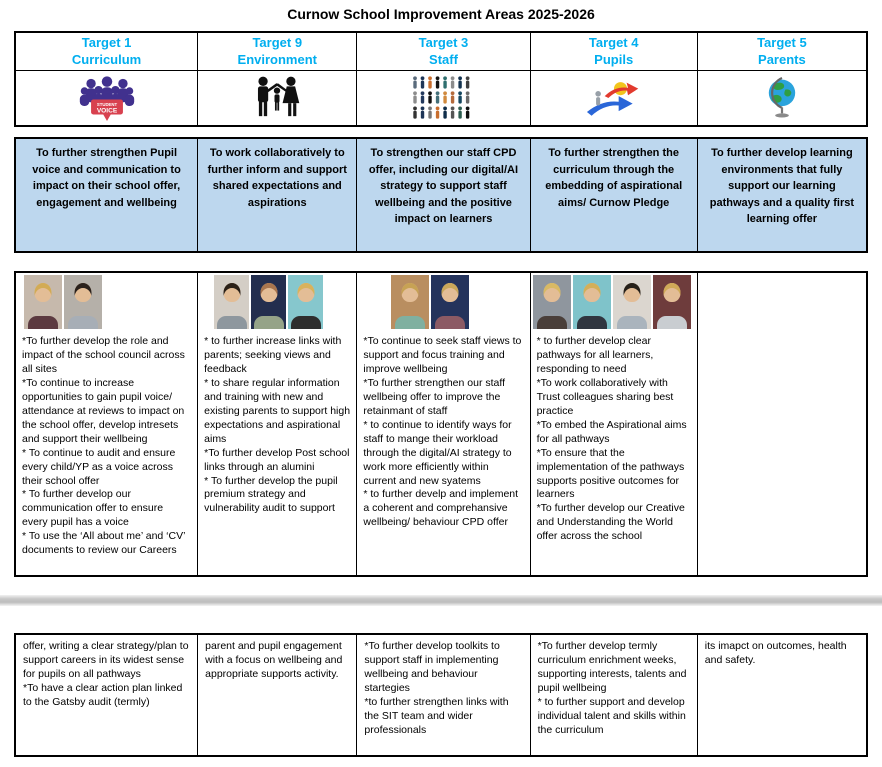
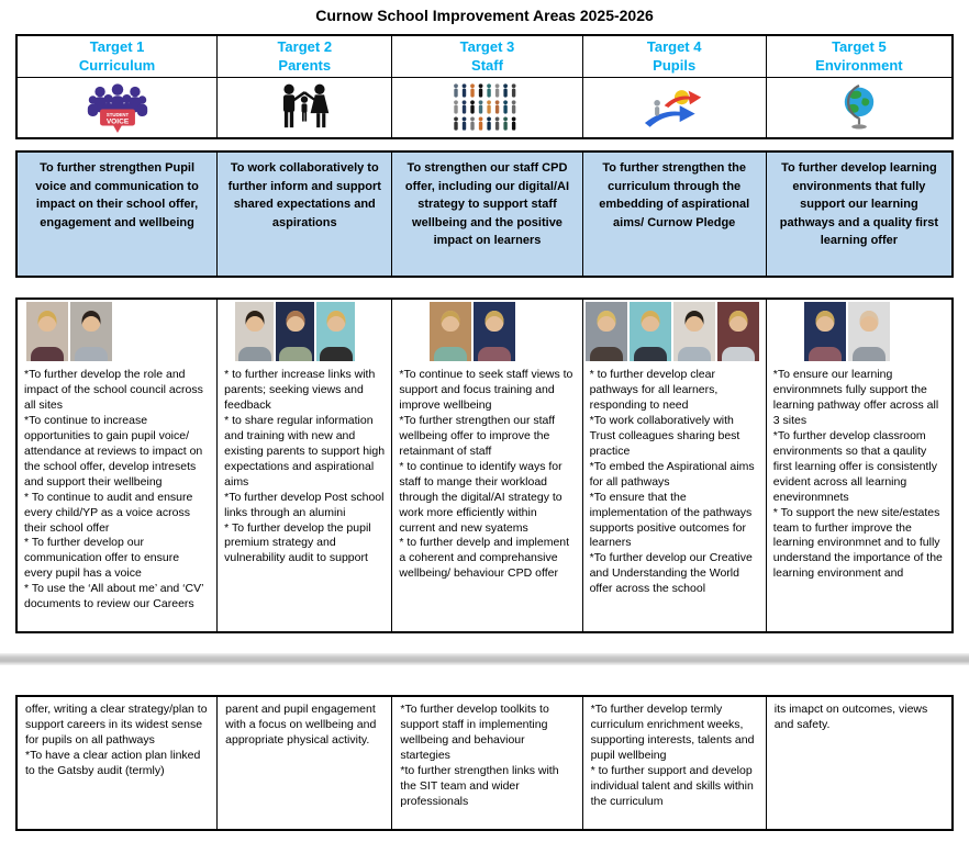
  Curnow School Improvement Areas 2025-2026
  Target 1
  Curriculum
- Target 9
+ Target 2
- Environment
+ Parents
  Target 3
  Staff
  Target 4
  Pupils
  Target 5
- Parents
+ Environment
  To further strengthen Pupil voice and communication to impact on their school offer, engagement and wellbeing
  To work collaboratively to further inform and support shared expectations and aspirations
  To strengthen our staff CPD offer, including our digital/AI strategy to support staff wellbeing and the positive impact on learners
  To further strengthen the curriculum through the embedding of aspirational aims/ Curnow Pledge
  To further develop learning environments that fully support our learning pathways and a quality first learning offer
  *To further develop the role and impact of the school council across all sites
  *To continue to increase opportunities to gain pupil voice/ attendance at reviews to impact on the school offer, develop intresets and support their wellbeing
  * To continue to audit and ensure every child/YP as a voice across their school offer
  * To further develop our communication offer to ensure every pupil has a voice
  * To use the ‘All about me’ and ‘CV’ documents to review our Careers
  * to further increase links with parents; seeking views and feedback
  * to share regular information and training with new and existing parents to support high expectations and aspirational aims
  *To further develop Post school links through an alumini
  * To further develop the pupil premium strategy and vulnerability audit to support
  *To continue to seek staff views to support and focus training and improve wellbeing
  *To further strengthen our staff wellbeing offer to improve the retainmant of staff
  * to continue to identify ways for staff to mange their workload through the digital/AI strategy to work more efficiently within current and new syatems
  * to further develp and implement a coherent and comprehansive wellbeing/ behaviour CPD offer
  * to further develop clear pathways for all learners, responding to need
  *To work collaboratively with Trust colleagues sharing best practice
  *To embed the Aspirational aims for all pathways
  *To ensure that the implementation of the pathways supports positive outcomes for learners
  *To further develop our Creative and Understanding the World offer across the school
+ *To ensure our learning environmnets fully support the learning pathway offer across all 3 sites
+ *To further develop classroom environments so that a qaulity first learning offer is consistently evident across all learning enevironmnets
+ * To support the new site/estates team to further improve the learning environmnet and to fully understand the importance of the learning environment and
  offer, writing a clear strategy/plan to support careers in its widest sense for pupils on all pathways
  *To have a clear action plan linked to the Gatsby audit (termly)
- parent and pupil engagement with a focus on wellbeing and appropriate supports activity.
+ parent and pupil engagement with a focus on wellbeing and appropriate physical activity.
  *To further develop toolkits to support staff in implementing wellbeing and behaviour startegies
  *to further strengthen links with the SIT team and wider professionals
  *To further develop termly curriculum enrichment weeks, supporting interests, talents and pupil wellbeing
  * to further support and develop individual talent and skills within the curriculum
- its imapct on outcomes, health and safety.
+ its imapct on outcomes, views and safety.
